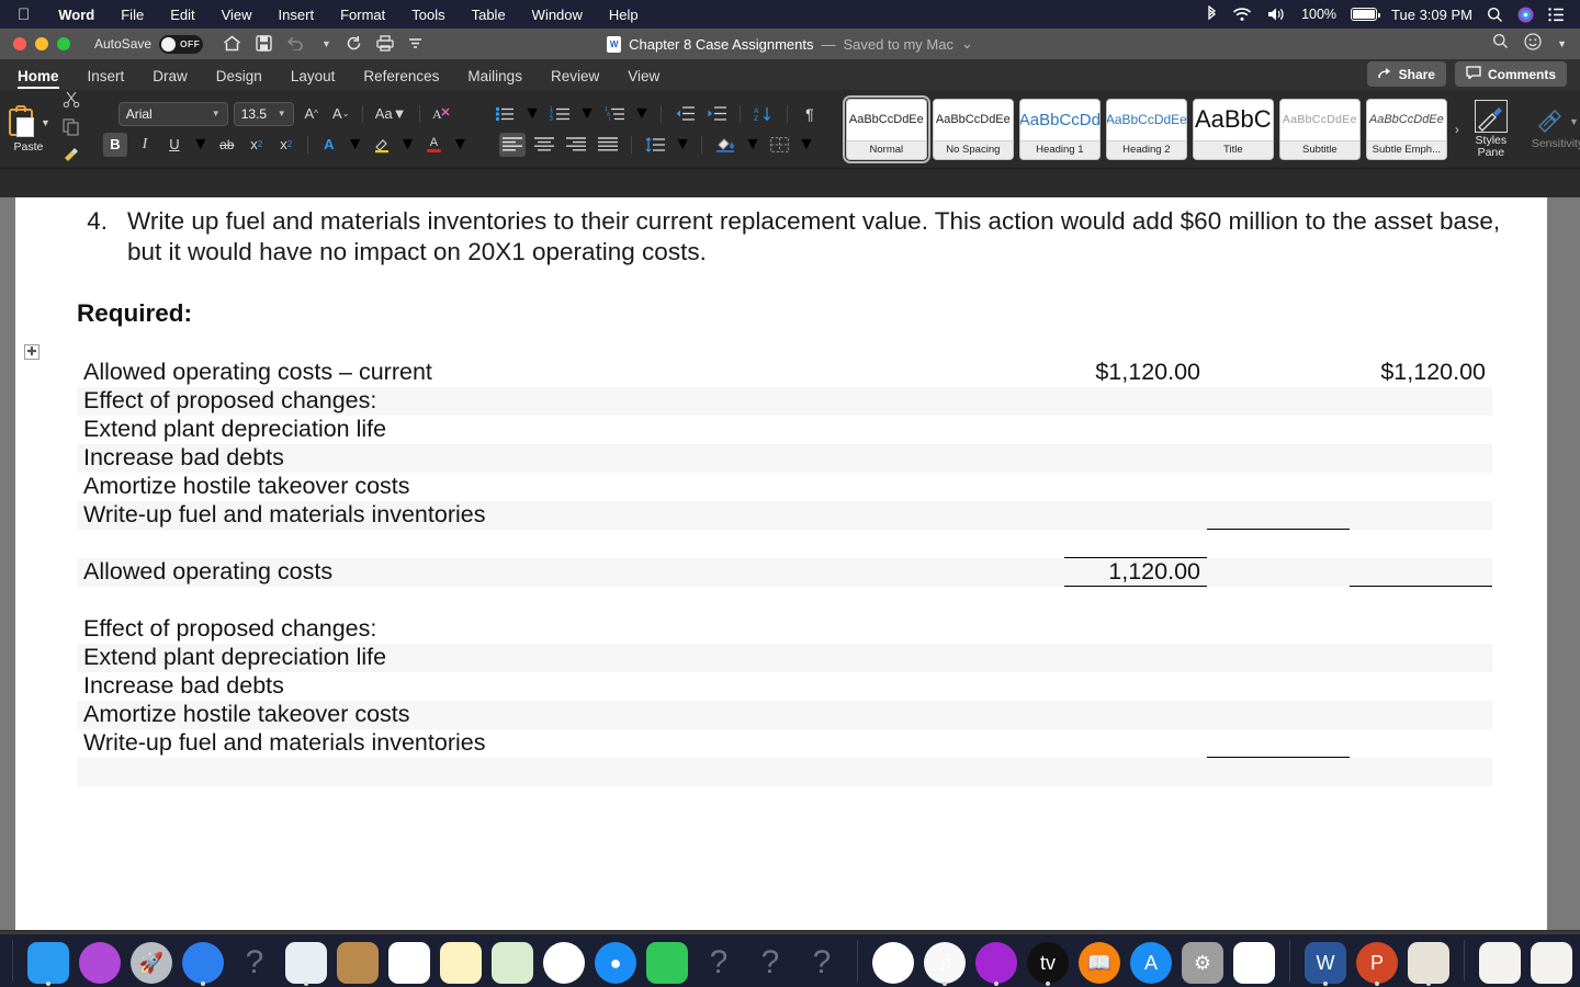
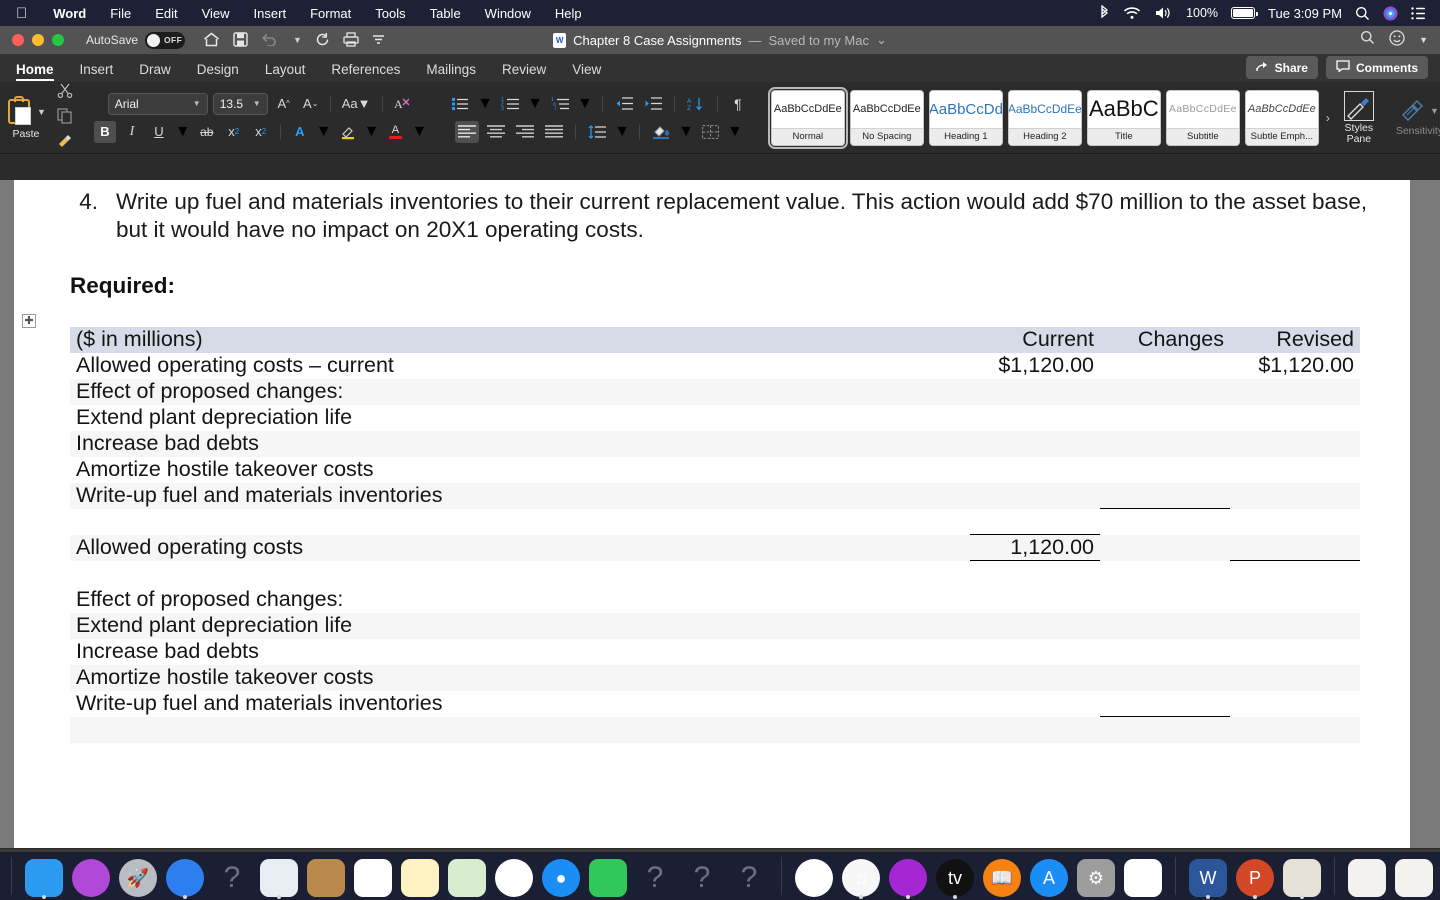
  
  Word
  File
  Edit
  View
  Insert
  Format
  Tools
  Table
  Window
  Help
  100%
  Tue 3:09 PM
  AutoSave
  OFF
  ▼
  W
  Chapter 8 Case Assignments
  —
  Saved to my Mac
  ⌄
  ▼
  Home
  Insert
  Draw
  Design
  Layout
  References
  Mailings
  Review
  View
  Share
  Comments
  ▼
  Paste
  Arial
  ▼
  13.5
  ▼
  A
  ^
  A
  ⌄
  Aa
  ▼
  A
  B
  I
  U
  ▼
  ab
  x
  2
  x
  2
  A
  ▼
  ▼
  A
  ▼
  ▼
  ▼
  ▼
  ¶
  ▼
  ▼
  ▼
  AaBbCcDdEe
  Normal
  AaBbCcDdEe
  No Spacing
  AaBbCcDd
  Heading 1
  AaBbCcDdEe
  Heading 2
  AaBbC
  Title
  AaBbCcDdEe
  Subtitle
  AaBbCcDdEe
  Subtle Emph...
  ›
  Styles
  Pane
  ▼
  Sensitivit
  4.
- Write up fuel and materials inventories to their current replacement value. This action would add $60 million to the asset base, but it would have no impact on 20X1 operating costs.
+ Write up fuel and materials inventories to their current replacement value. This action would add $70 million to the asset base, but it would have no impact on 20X1 operating costs.
  Required:
  ✚
+ ($ in millions)	Current	Changes	Revised
  Allowed operating costs – current	$1,120.00		$1,120.00
  Effect of proposed changes:
  Extend plant depreciation life
  Increase bad debts
  Amortize hostile takeover costs
  Write-up fuel and materials inventories
  Allowed operating costs	1,120.00
  Effect of proposed changes:
  Extend plant depreciation life
  Increase bad debts
  Amortize hostile takeover costs
  Write-up fuel and materials inventories
  🚀
  ?
  ●
  ?
  ?
  ?
  tv
  📖
  A
  ⚙
  W
  P
